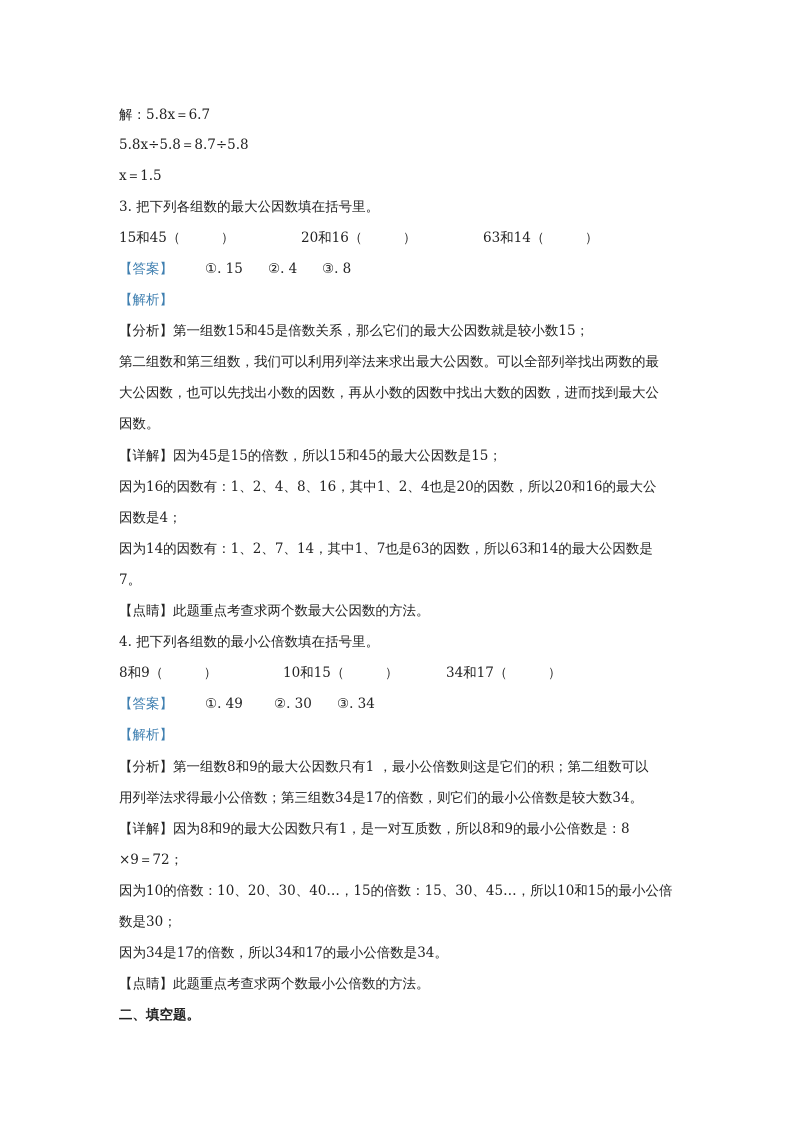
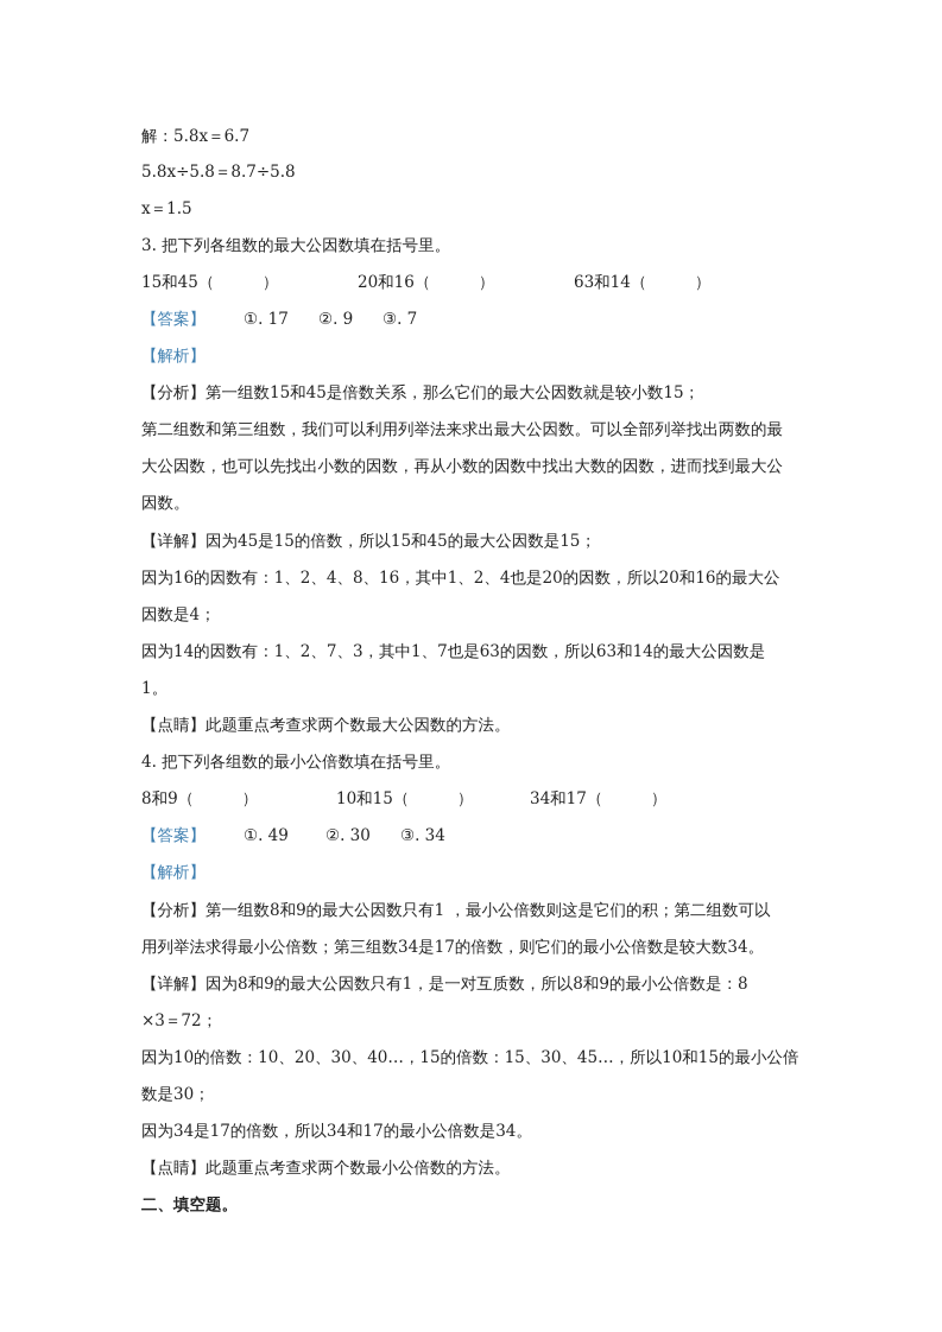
  解：5.8x＝6.7
  5.8x÷5.8＝8.7÷5.8
  x＝1.5
  3. 把下列各组数的最大公因数填在括号里。
  15和45（ ）
  20和16（ ）
  63和14（ ）
  【答案】
- ①. 15
+ ①. 17
- ②. 4
+ ②. 9
- ③. 8
+ ③. 7
  【解析】
  【分析】第一组数15和45是倍数关系，那么它们的最大公因数就是较小数15；
  第二组数和第三组数，我们可以利用列举法来求出最大公因数。可以全部列举找出两数的最
  大公因数，也可以先找出小数的因数，再从小数的因数中找出大数的因数，进而找到最大公
  因数。
  【详解】因为45是15的倍数，所以15和45的最大公因数是15；
  因为16的因数有：1、2、4、8、16，其中1、2、4也是20的因数，所以20和16的最大公
  因数是4；
- 因为14的因数有：1、2、7、14，其中1、7也是63的因数，所以63和14的最大公因数是
+ 因为14的因数有：1、2、7、3，其中1、7也是63的因数，所以63和14的最大公因数是
- 7。
+ 1。
  【点睛】此题重点考查求两个数最大公因数的方法。
  4. 把下列各组数的最小公倍数填在括号里。
  8和9（ ）
  10和15（ ）
  34和17（ ）
  【答案】
  ①. 49
  ②. 30
  ③. 34
  【解析】
  【分析】第一组数8和9的最大公因数只有1 ，最小公倍数则这是它们的积；第二组数可以
  用列举法求得最小公倍数；第三组数34是17的倍数，则它们的最小公倍数是较大数34。
  【详解】因为8和9的最大公因数只有1，是一对互质数，所以8和9的最小公倍数是：8
- ×9＝72；
+ ×3＝72；
  因为10的倍数：10、20、30、40…，15的倍数：15、30、45…，所以10和15的最小公倍
  数是30；
  因为34是17的倍数，所以34和17的最小公倍数是34。
  【点睛】此题重点考查求两个数最小公倍数的方法。
  二、填空题。
